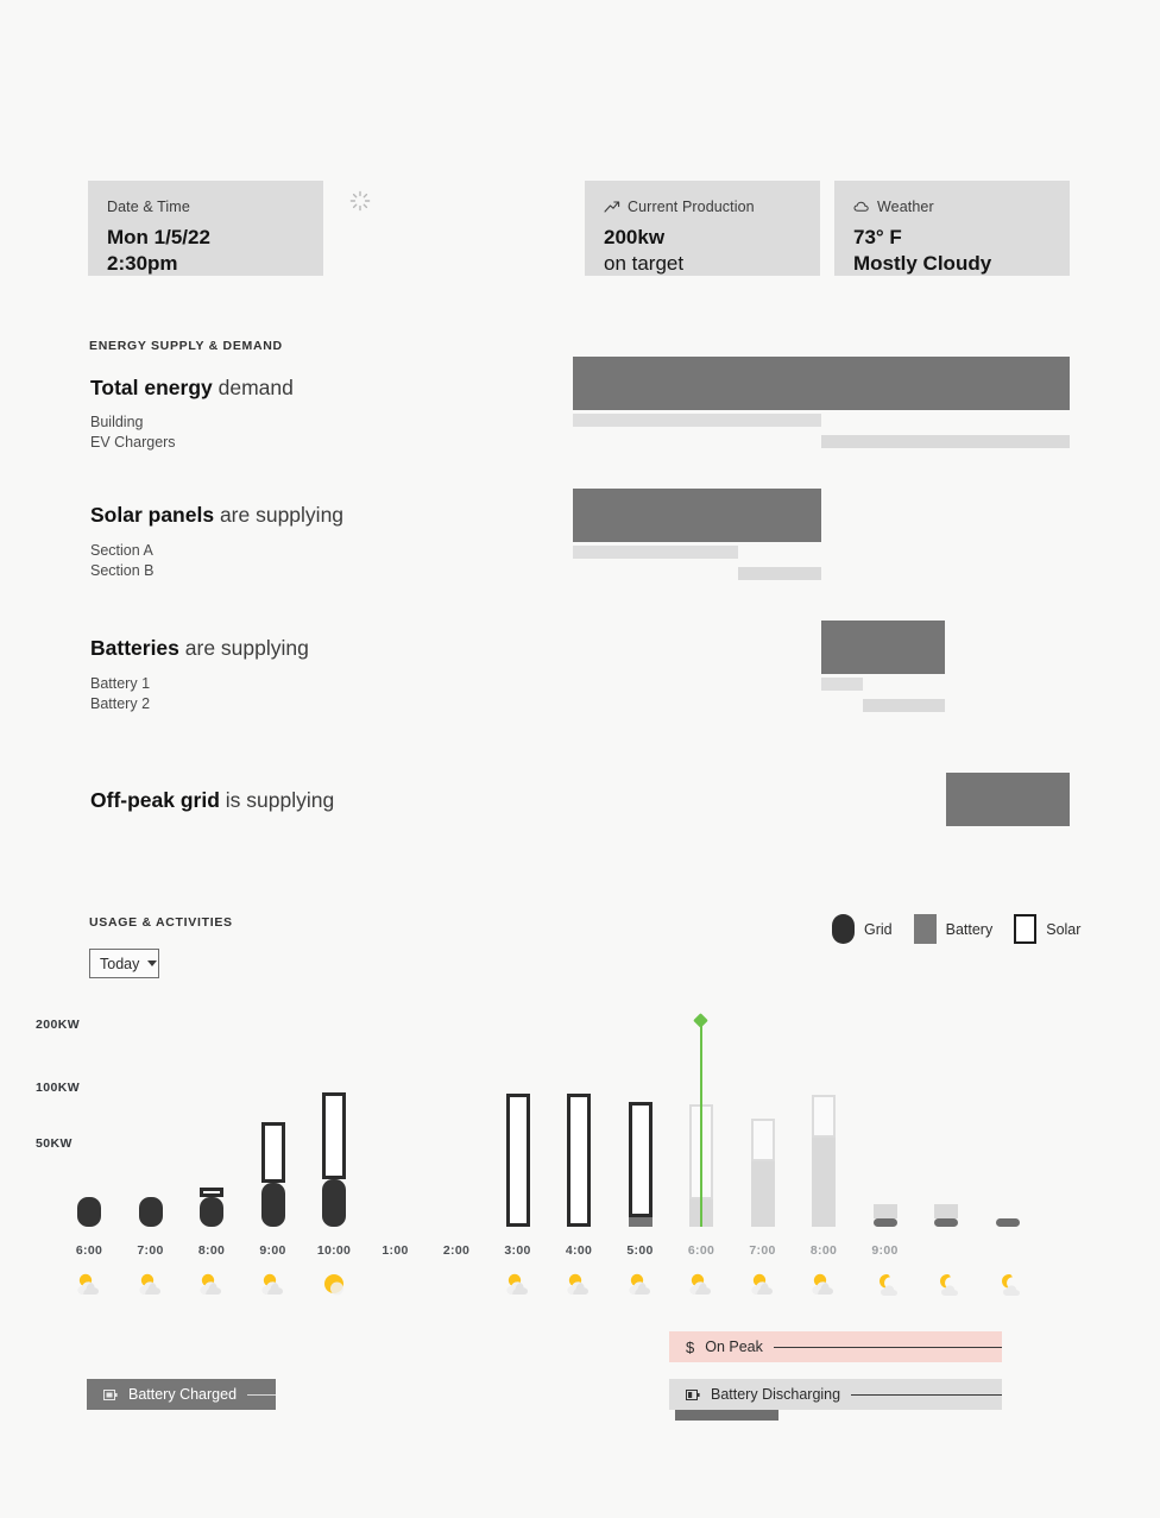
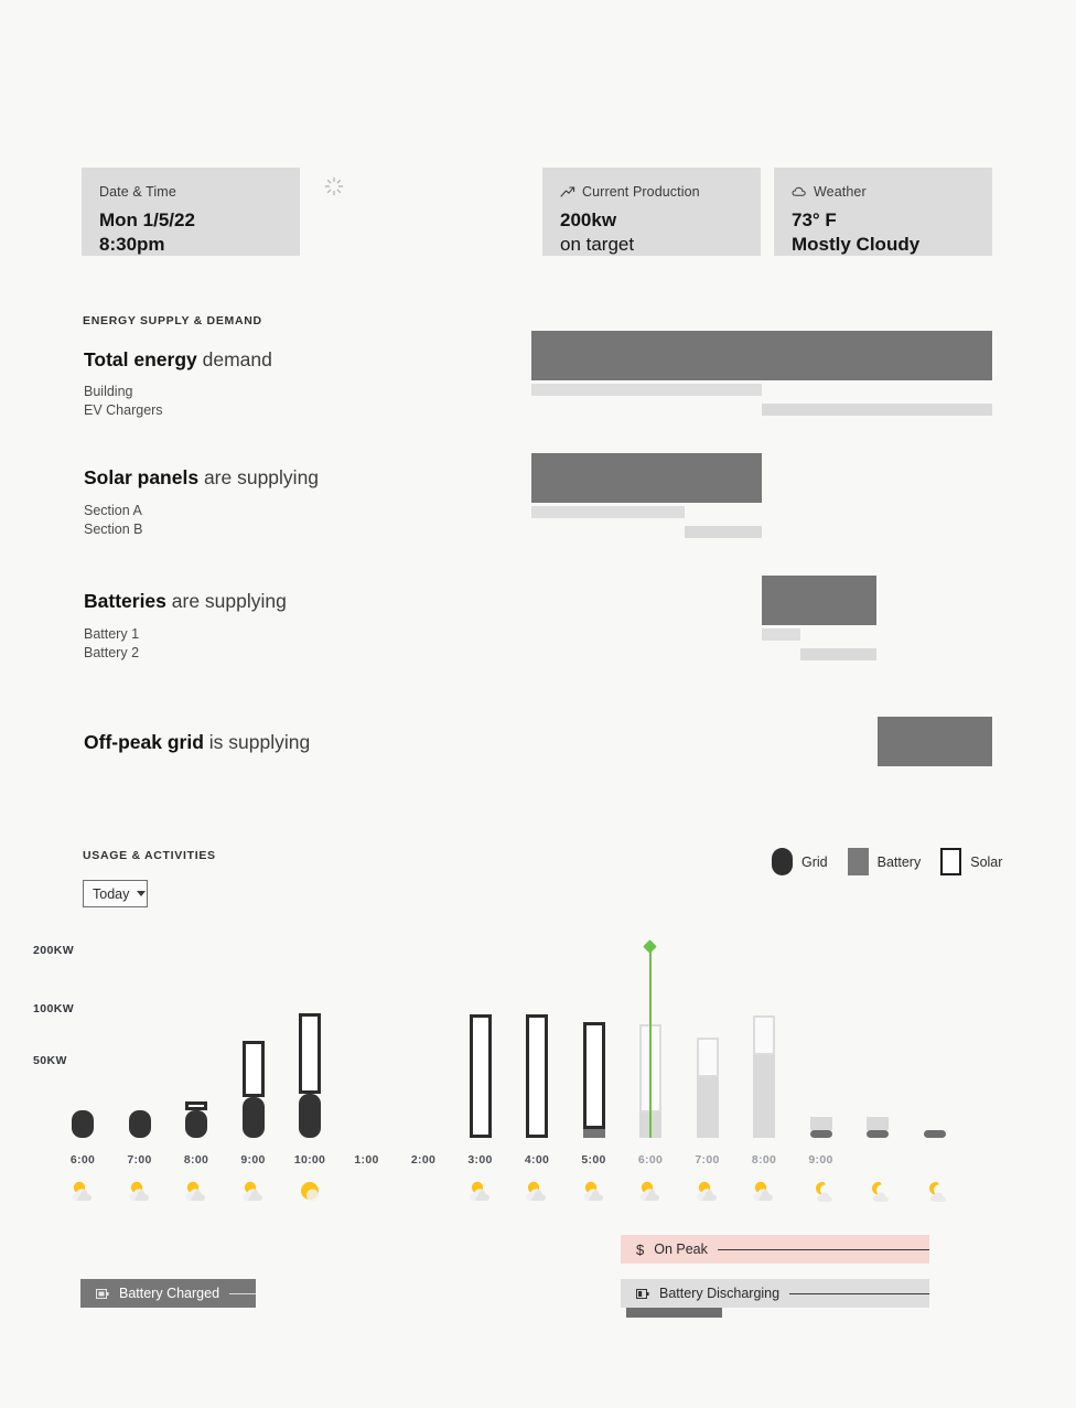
  Date & Time
  Mon 1/5/22
- 2:30pm
+ 8:30pm
  Current Production
  200kw
  on target
  Weather
  73° F
  Mostly Cloudy
  ENERGY SUPPLY & DEMAND
  Total energy demand
  Building
  EV Chargers
  Solar panels are supplying
  Section A
  Section B
  Batteries are supplying
  Battery 1
  Battery 2
  Off-peak grid is supplying
  USAGE & ACTIVITIES
  Today
  Grid
  Battery
  Solar
  50KW
  100KW
  200KW
  6:00
  7:00
  8:00
  9:00
  10:00
  1:00
  2:00
  3:00
  4:00
  5:00
  6:00
  7:00
  8:00
  9:00
  $
  On Peak
  Battery Charged
  Battery Discharging
